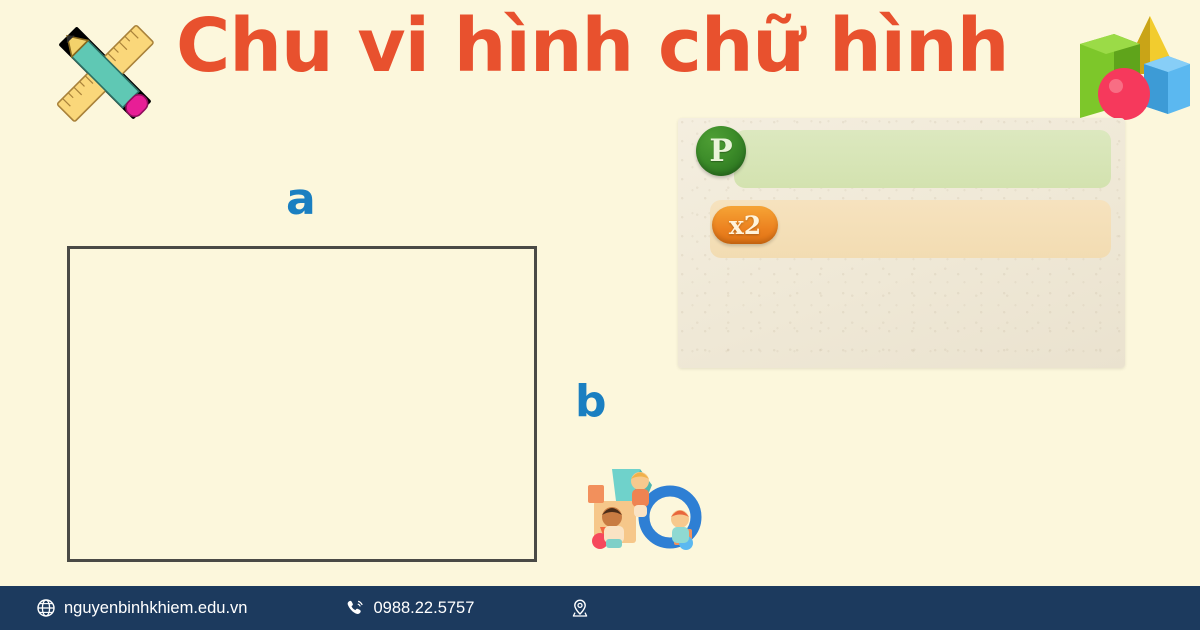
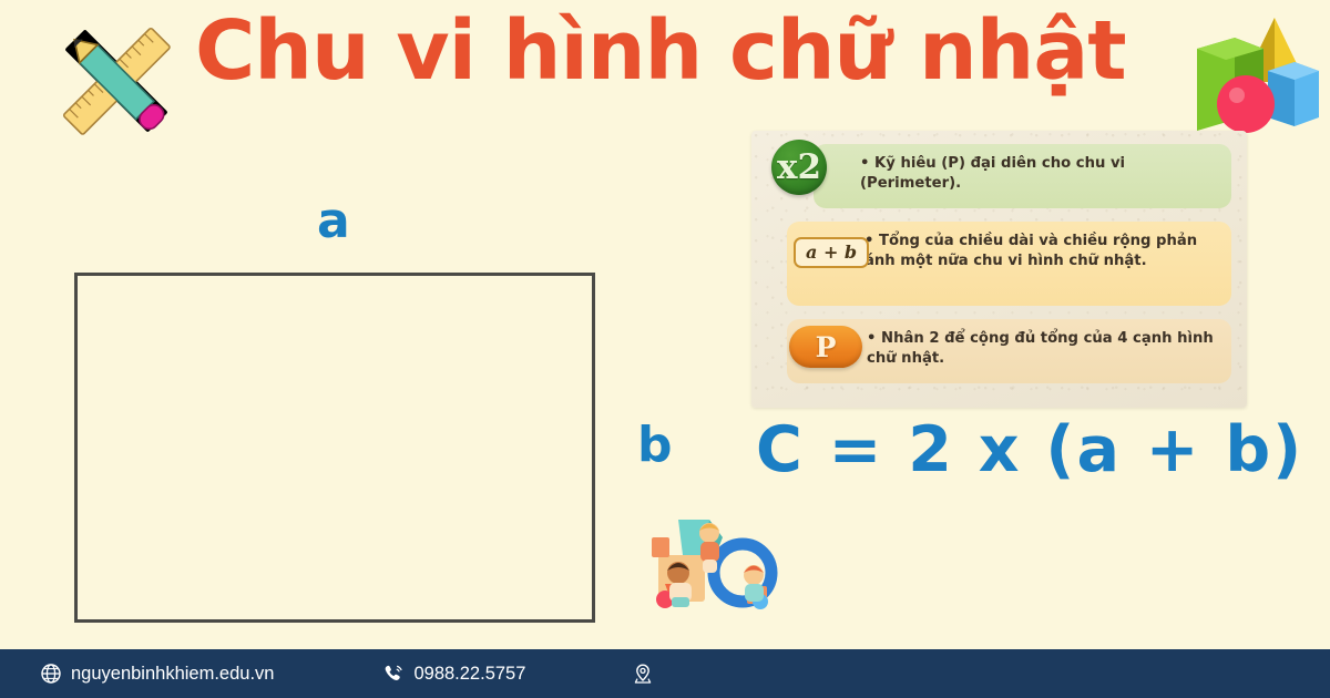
- Chu vi hình chữ hình
+ Chu vi hình chữ nhật
- P
+ x2
+ • Kỹ hiêu (P) đại diên cho chu vi (Perimeter).
+ a + b
+ • Tổng của chiều dài và chiều rộng phản ánh một nữa chu vi hình chữ nhật.
- x2
+ P
+ • Nhân 2 để cộng đủ tổng của 4 cạnh hình chữ nhật.
  a
  b
+ C = 2 x (a + b)
  nguyenbinhkhiem.edu.vn
  0988.22.5757
